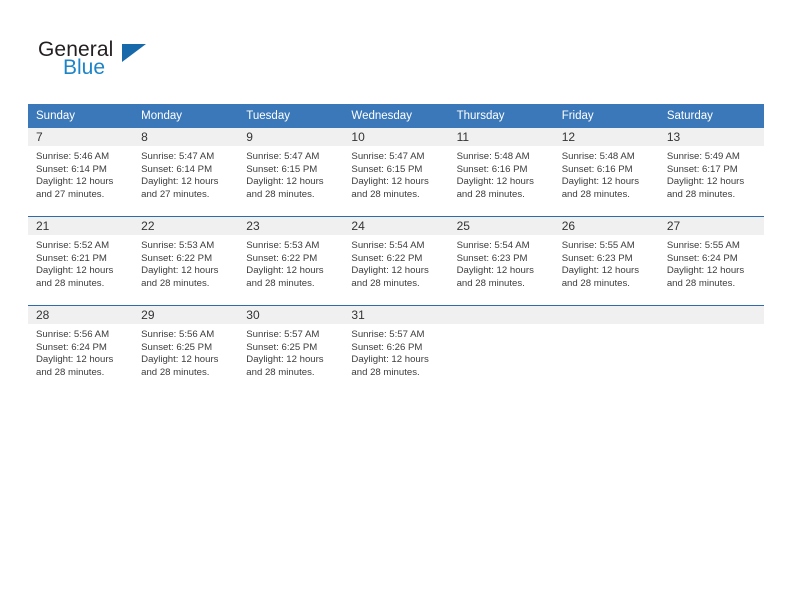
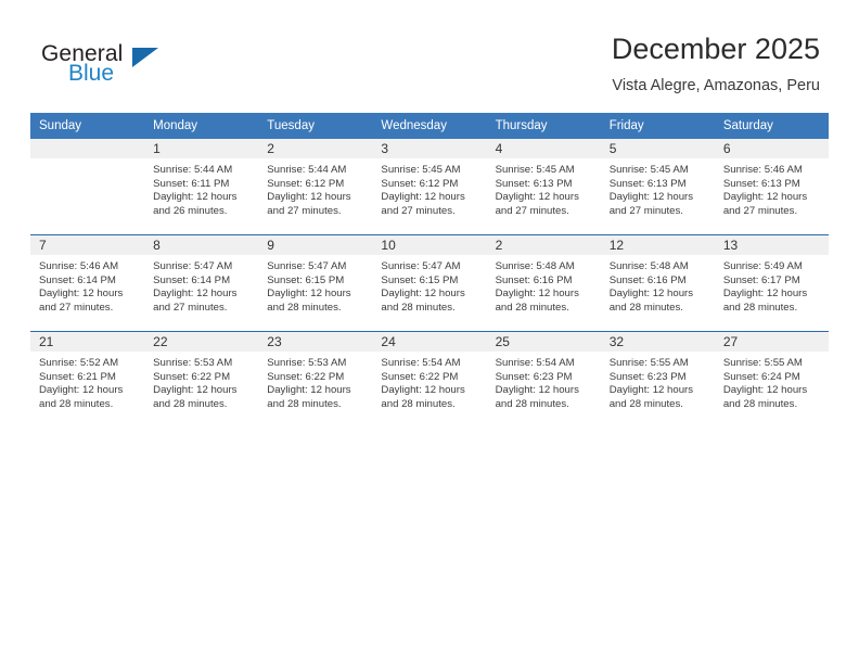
  General
  Blue
+ December 2025
+ Vista Alegre, Amazonas, Peru
  Sunday	Monday	Tuesday	Wednesday	Thursday	Friday	Saturday
+ 	1Sunrise: 5:44 AMSunset: 6:11 PMDaylight: 12 hours and 26 minutes.	2Sunrise: 5:44 AMSunset: 6:12 PMDaylight: 12 hours and 27 minutes.	3Sunrise: 5:45 AMSunset: 6:12 PMDaylight: 12 hours and 27 minutes.	4Sunrise: 5:45 AMSunset: 6:13 PMDaylight: 12 hours and 27 minutes.	5Sunrise: 5:45 AMSunset: 6:13 PMDaylight: 12 hours and 27 minutes.	6Sunrise: 5:46 AMSunset: 6:13 PMDaylight: 12 hours and 27 minutes.
- 7Sunrise: 5:46 AMSunset: 6:14 PMDaylight: 12 hours and 27 minutes.	8Sunrise: 5:47 AMSunset: 6:14 PMDaylight: 12 hours and 27 minutes.	9Sunrise: 5:47 AMSunset: 6:15 PMDaylight: 12 hours and 28 minutes.	10Sunrise: 5:47 AMSunset: 6:15 PMDaylight: 12 hours and 28 minutes.	11Sunrise: 5:48 AMSunset: 6:16 PMDaylight: 12 hours and 28 minutes.	12Sunrise: 5:48 AMSunset: 6:16 PMDaylight: 12 hours and 28 minutes.	13Sunrise: 5:49 AMSunset: 6:17 PMDaylight: 12 hours and 28 minutes.
+ 7Sunrise: 5:46 AMSunset: 6:14 PMDaylight: 12 hours and 27 minutes.	8Sunrise: 5:47 AMSunset: 6:14 PMDaylight: 12 hours and 27 minutes.	9Sunrise: 5:47 AMSunset: 6:15 PMDaylight: 12 hours and 28 minutes.	10Sunrise: 5:47 AMSunset: 6:15 PMDaylight: 12 hours and 28 minutes.	2Sunrise: 5:48 AMSunset: 6:16 PMDaylight: 12 hours and 28 minutes.	12Sunrise: 5:48 AMSunset: 6:16 PMDaylight: 12 hours and 28 minutes.	13Sunrise: 5:49 AMSunset: 6:17 PMDaylight: 12 hours and 28 minutes.
- 21Sunrise: 5:52 AMSunset: 6:21 PMDaylight: 12 hours and 28 minutes.	22Sunrise: 5:53 AMSunset: 6:22 PMDaylight: 12 hours and 28 minutes.	23Sunrise: 5:53 AMSunset: 6:22 PMDaylight: 12 hours and 28 minutes.	24Sunrise: 5:54 AMSunset: 6:22 PMDaylight: 12 hours and 28 minutes.	25Sunrise: 5:54 AMSunset: 6:23 PMDaylight: 12 hours and 28 minutes.	26Sunrise: 5:55 AMSunset: 6:23 PMDaylight: 12 hours and 28 minutes.	27Sunrise: 5:55 AMSunset: 6:24 PMDaylight: 12 hours and 28 minutes.
+ 21Sunrise: 5:52 AMSunset: 6:21 PMDaylight: 12 hours and 28 minutes.	22Sunrise: 5:53 AMSunset: 6:22 PMDaylight: 12 hours and 28 minutes.	23Sunrise: 5:53 AMSunset: 6:22 PMDaylight: 12 hours and 28 minutes.	24Sunrise: 5:54 AMSunset: 6:22 PMDaylight: 12 hours and 28 minutes.	25Sunrise: 5:54 AMSunset: 6:23 PMDaylight: 12 hours and 28 minutes.	32Sunrise: 5:55 AMSunset: 6:23 PMDaylight: 12 hours and 28 minutes.	27Sunrise: 5:55 AMSunset: 6:24 PMDaylight: 12 hours and 28 minutes.
- 28Sunrise: 5:56 AMSunset: 6:24 PMDaylight: 12 hours and 28 minutes.	29Sunrise: 5:56 AMSunset: 6:25 PMDaylight: 12 hours and 28 minutes.	30Sunrise: 5:57 AMSunset: 6:25 PMDaylight: 12 hours and 28 minutes.	31Sunrise: 5:57 AMSunset: 6:26 PMDaylight: 12 hours and 28 minutes.
